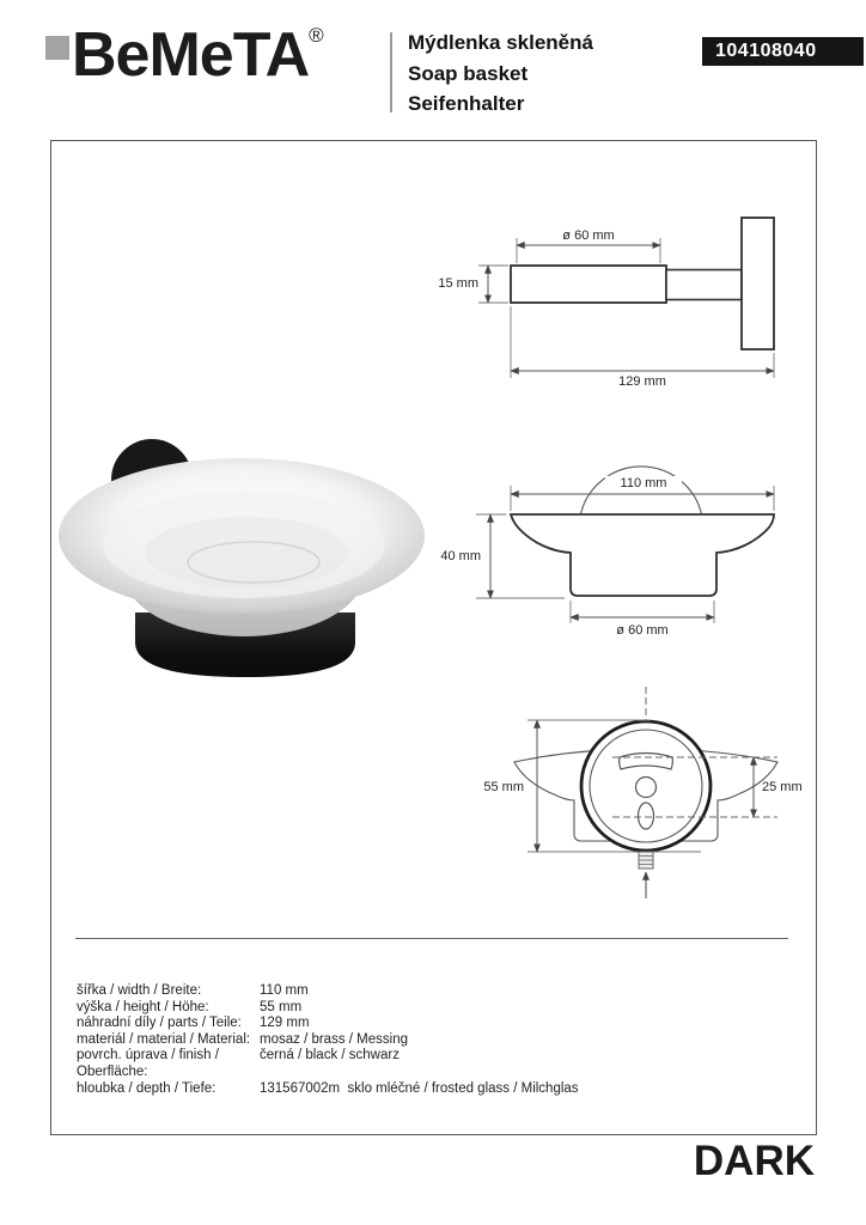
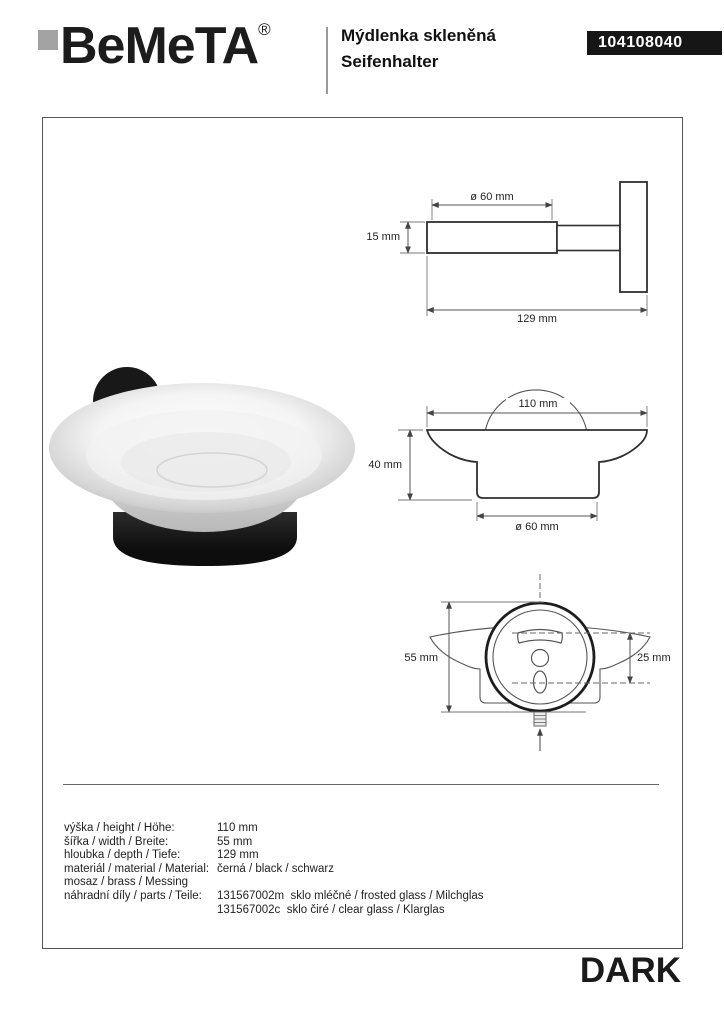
  BeMeTA®
  Mýdlenka skleněná
- Soap basket
  Seifenhalter
  104108040
  ø 60 mm
  15 mm
  129 mm
  110 mm
  40 mm
  ø 60 mm
  55 mm
  25 mm
- šířka / width / Breite:
+ výška / height / Höhe:
  110 mm
- výška / height / Höhe:
+ šířka / width / Breite:
  55 mm
- náhradní díly / parts / Teile:
+ hloubka / depth / Tiefe:
  129 mm
  materiál / material / Material:
- mosaz / brass / Messing
+ černá / black / schwarz
- povrch. úprava / finish / Oberfläche:
- černá / black / schwarz
+ mosaz / brass / Messing
- hloubka / depth / Tiefe:
+ náhradní díly / parts / Teile:
  131567002m sklo mléčné / frosted glass / Milchglas
+ 131567002c sklo čiré / clear glass / Klarglas
  DARK
